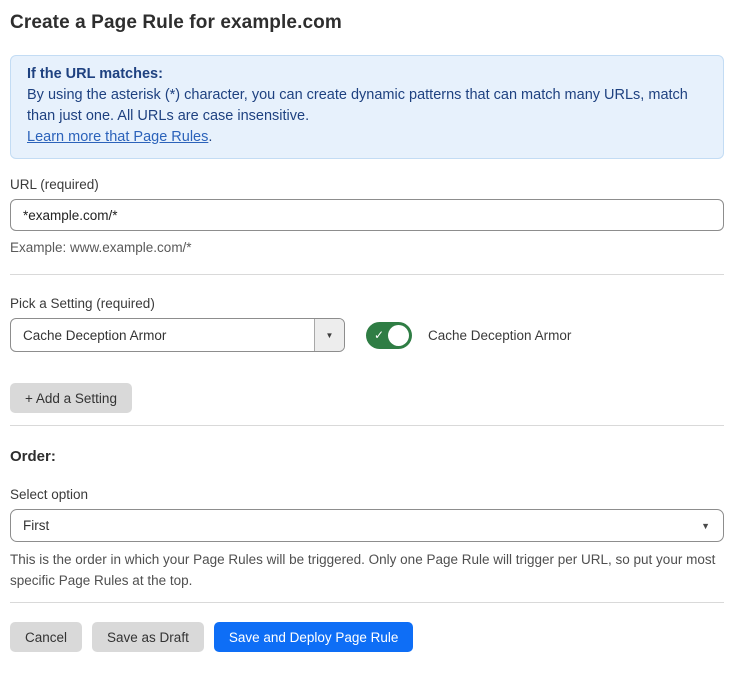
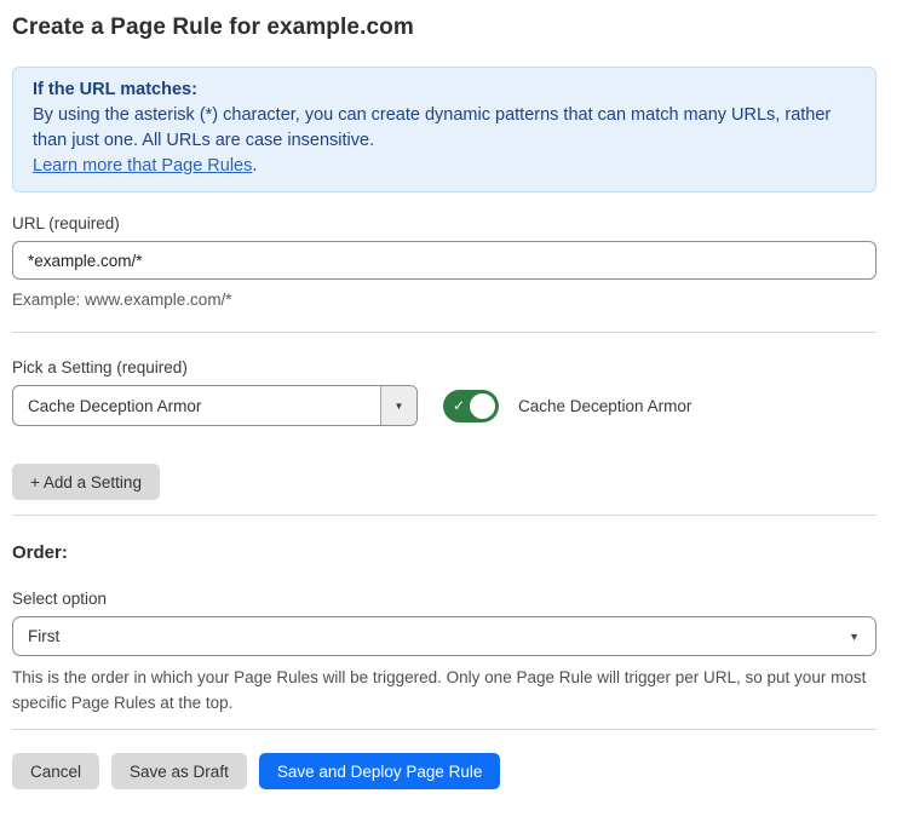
  Create a Page Rule for example.com
  If the URL matches:
- By using the asterisk (*) character, you can create dynamic patterns that can match many URLs, match than just one. All URLs are case insensitive.
+ By using the asterisk (*) character, you can create dynamic patterns that can match many URLs, rather than just one. All URLs are case insensitive.
  Learn more that Page Rules.
  URL (required)
  *example.com/*
  Example: www.example.com/*
  Pick a Setting (required)
  Cache Deception Armor
  ▼
  ✓
  Cache Deception Armor
  + Add a Setting
  Order:
  Select option
  First
  ▼
  This is the order in which your Page Rules will be triggered. Only one Page Rule will trigger per URL, so put your most specific Page Rules at the top.
  Cancel
  Save as Draft
  Save and Deploy Page Rule
